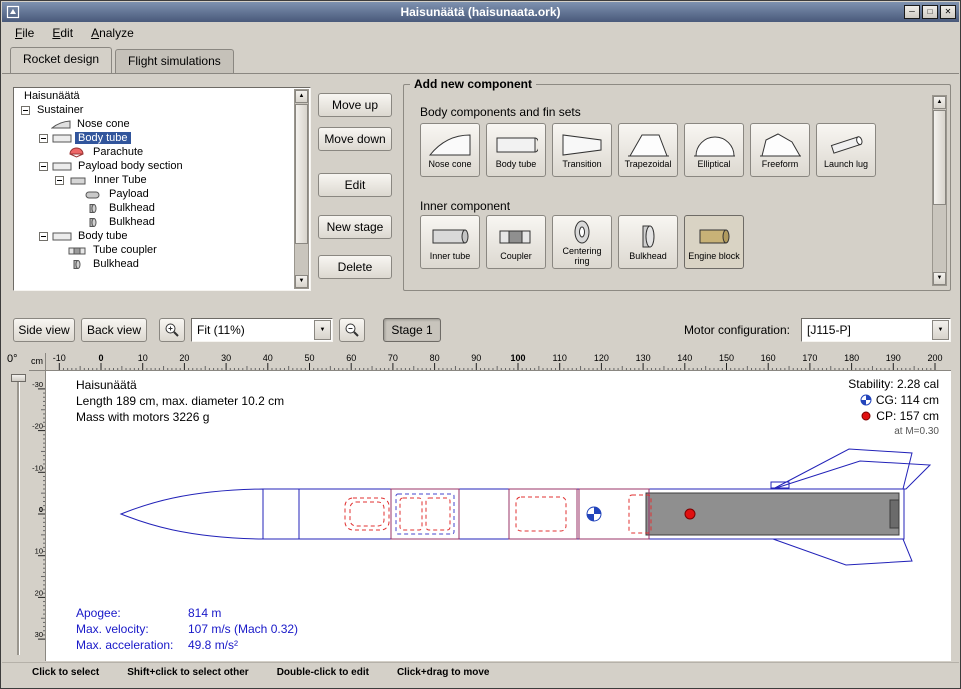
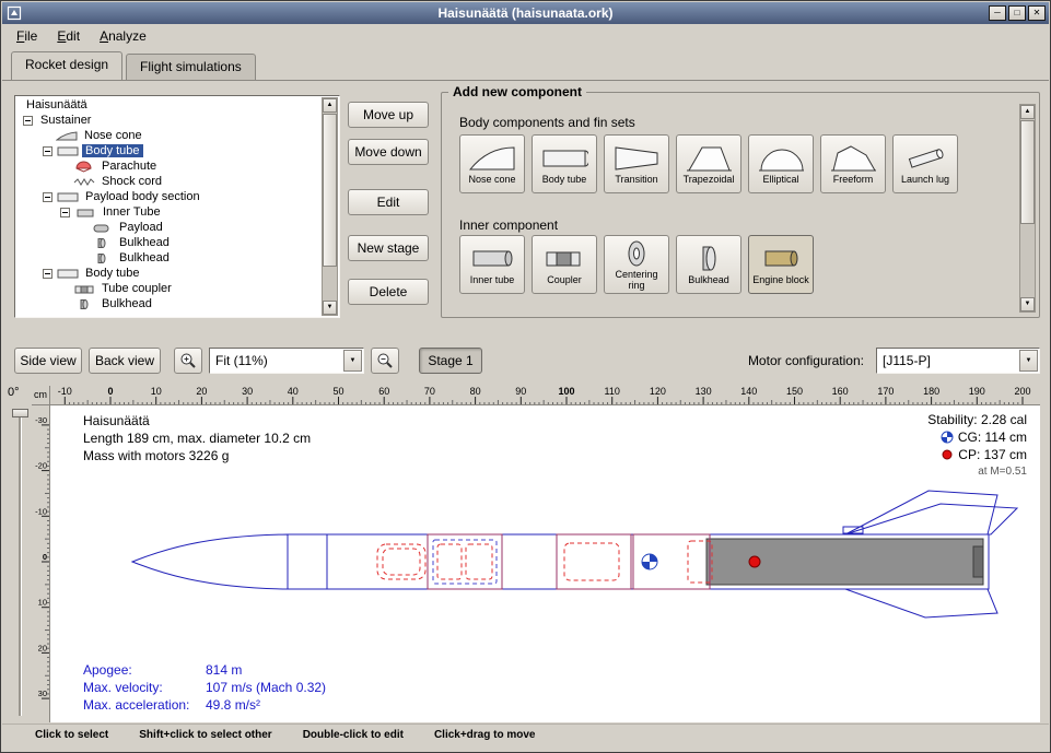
  Haisunäätä (haisunaata.ork)
  ─
  □
  ✕
  File
  Edit
  Analyze
  Rocket design
  Flight simulations
  Haisunäätä
  Sustainer
  Nose cone
  Body tube
  Parachute
+ Shock cord
  Payload body section
  Inner Tube
  Payload
  Bulkhead
  Bulkhead
  Body tube
  Tube coupler
  Bulkhead
  Move up
  Move down
  Edit
  New stage
  Delete
  Add new component
  Body components and fin sets
  Nose cone
  Body tube
  Transition
  Trapezoidal
  Elliptical
  Freeform
  Launch lug
  Inner component
  Inner tube
  Coupler
  Centering ring
  Bulkhead
  Engine block
  Side view
  Back view
  Fit (11%)
  Stage 1
  Motor configuration:
  [J115-P]
  0°
  cm
  -10
  0
  10
  20
  30
  40
  50
  60
  70
  80
  90
  100
  110
  120
  130
  140
  150
  160
  170
  180
  190
  200
  -30
  -20
  -10
  0
  10
  20
  30
  Haisunäätä
  Length 189 cm, max. diameter 10.2 cm
  Mass with motors 3226 g
  Stability: 2.28 cal
  CG: 114 cm
- CP: 157 cm
+ CP: 137 cm
- at M=0.30
+ at M=0.51
  Apogee:
  814 m
  Max. velocity:
  107 m/s (Mach 0.32)
  Max. acceleration:
  49.8 m/s²
  Click to select
  Shift+click to select other
  Double-click to edit
  Click+drag to move
